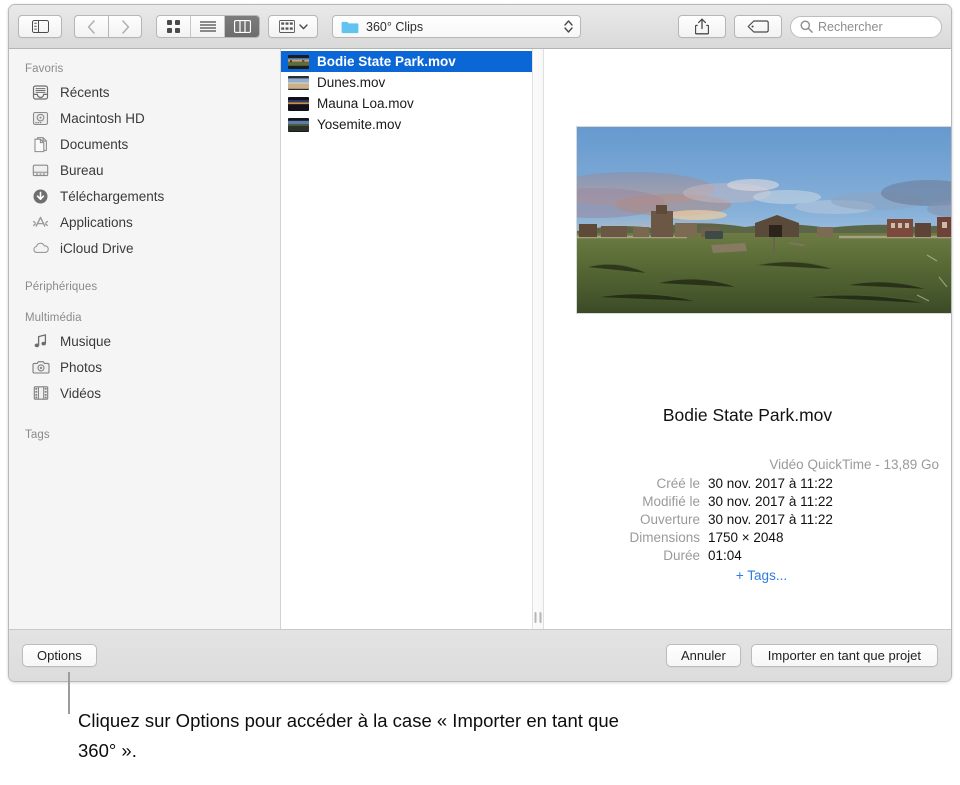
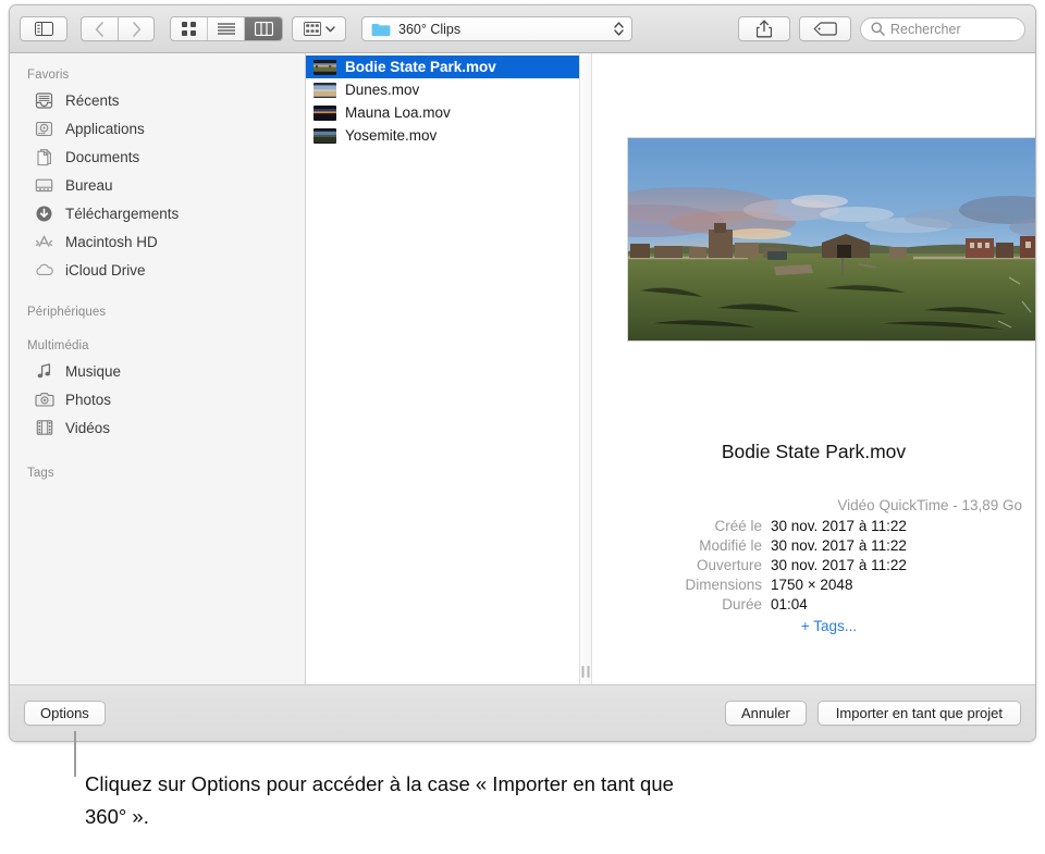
  360° Clips
  Rechercher
  Favoris
  Récents
- Macintosh HD
+ Applications
  Documents
  Bureau
  Téléchargements
- Applications
+ Macintosh HD
  iCloud Drive
  Périphériques
  Multimédia
  Musique
  Photos
  Vidéos
  Tags
  Bodie State Park.mov
  Dunes.mov
  Mauna Loa.mov
  Yosemite.mov
  Bodie State Park.mov
  Vidéo QuickTime - 13,89 Go
  Créé le
  30 nov. 2017 à 11:22
  Modifié le
  30 nov. 2017 à 11:22
  Ouverture
  30 nov. 2017 à 11:22
  Dimensions
  1750 × 2048
  Durée
  01:04
  + Tags...
  Options
  Annuler
  Importer en tant que projet
  Cliquez sur Options pour accéder à la case « Importer en tant que 360° ».
